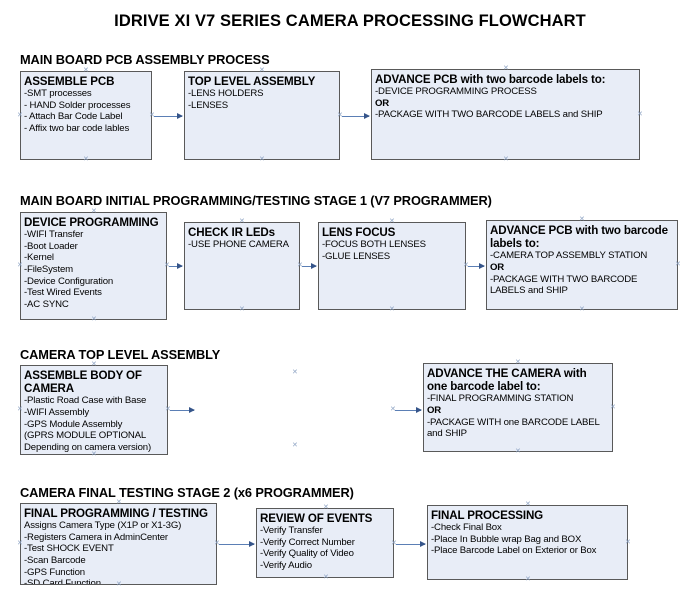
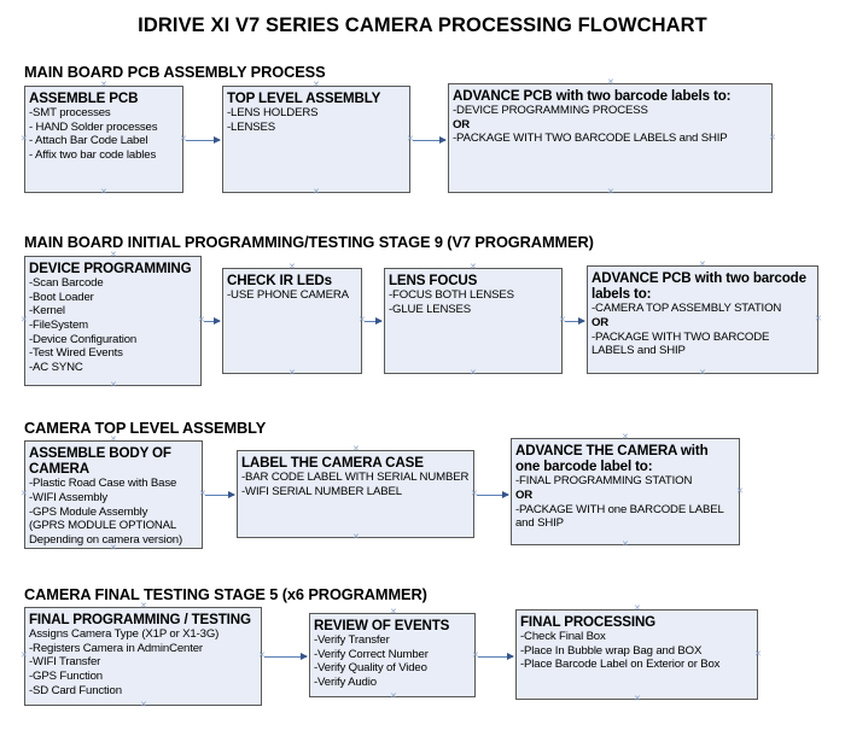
  IDRIVE XI V7 SERIES CAMERA PROCESSING FLOWCHART
  MAIN BOARD PCB ASSEMBLY PROCESS
  ASSEMBLE PCB
  -SMT processes
  - HAND Solder processes
  - Attach Bar Code Label
  - Affix two bar code lables
  TOP LEVEL ASSEMBLY
  -LENS HOLDERS
  -LENSES
  ADVANCE PCB with two barcode labels to:
  -DEVICE PROGRAMMING PROCESS
  OR
  -PACKAGE WITH TWO BARCODE LABELS and SHIP
- MAIN BOARD INITIAL PROGRAMMING/TESTING STAGE 1 (V7 PROGRAMMER)
+ MAIN BOARD INITIAL PROGRAMMING/TESTING STAGE 9 (V7 PROGRAMMER)
  DEVICE PROGRAMMING
- -WIFI Transfer
+ -Scan Barcode
  -Boot Loader
  -Kernel
  -FileSystem
  -Device Configuration
  -Test Wired Events
  -AC SYNC
  CHECK IR LEDs
  -USE PHONE CAMERA
  LENS FOCUS
  -FOCUS BOTH LENSES
  -GLUE LENSES
  ADVANCE PCB with two barcode labels to:
  -CAMERA TOP ASSEMBLY STATION
  OR
  -PACKAGE WITH TWO BARCODE LABELS and SHIP
  CAMERA TOP LEVEL ASSEMBLY
  ASSEMBLE BODY OF CAMERA
  -Plastic Road Case with Base
  -WIFI Assembly
  -GPS Module Assembly
  (GPRS MODULE OPTIONAL
  Depending on camera version)
+ LABEL THE CAMERA CASE
+ -BAR CODE LABEL WITH SERIAL NUMBER
+ -WIFI SERIAL NUMBER LABEL
  ADVANCE THE CAMERA with one barcode label to:
  -FINAL PROGRAMMING STATION
  OR
  -PACKAGE WITH one BARCODE LABEL and SHIP
- CAMERA FINAL TESTING STAGE 2 (x6 PROGRAMMER)
+ CAMERA FINAL TESTING STAGE 5 (x6 PROGRAMMER)
  FINAL PROGRAMMING / TESTING
  Assigns Camera Type (X1P or X1-3G)
  -Registers Camera in AdminCenter
- -Test SHOCK EVENT
- -Scan Barcode
+ -WIFI Transfer
  -GPS Function
  -SD Card Function
  REVIEW OF EVENTS
  -Verify Transfer
  -Verify Correct Number
  -Verify Quality of Video
  -Verify Audio
  FINAL PROCESSING
  -Check Final Box
  -Place In Bubble wrap Bag and BOX
  -Place Barcode Label on Exterior or Box
